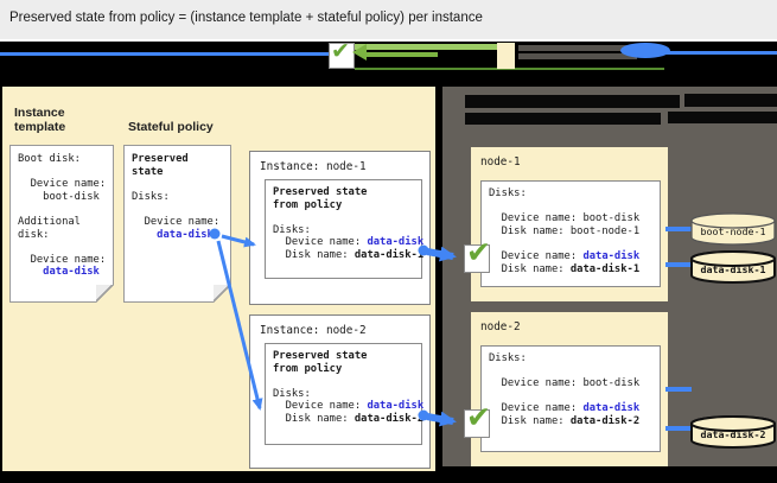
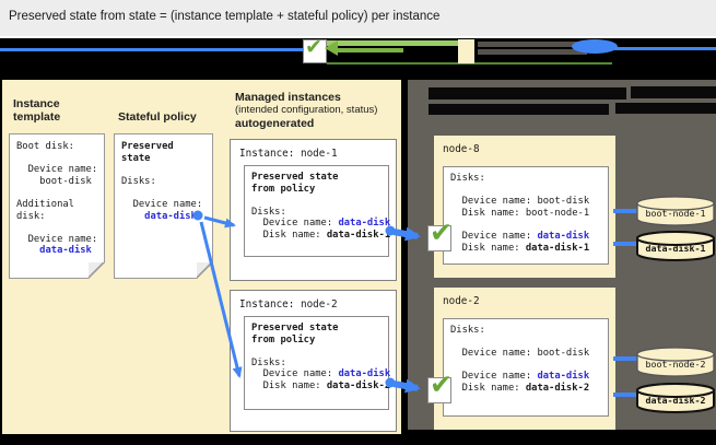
- Preserved state from policy = (instance template + stateful policy) per instance
+ Preserved state from state = (instance template + stateful policy) per instance
  ✔
  Instance
  template
  Stateful policy
+ Managed instances
+ (intended configuration, status)
+ autogenerated
  Boot disk:
  Device name:
  boot-disk
  Additional
  disk:
  Device name:
  data-disk
  Preserved
  state
  Disks:
  Device name:
  data-dis
  Instance: node-1
  Preserved state
  from policy
  Disks:
  Device name: data-disk
  Disk name: data-disk-1
  Instance: node-2
  Preserved state
  from policy
  Disks:
  Device name: data-disk
  Disk name: data-disk-
- node-1
+ node-8
  Disks:
  Device name: boot-disk
  Disk name: boot-node-1
  Device name: data-disk
  Disk name: data-disk-1
  node-2
  Disks:
  Device name: boot-disk
  Device name: data-disk
  Disk name: data-disk-2
  boot-node-1
  data-disk-1
+ boot-node-2
  data-disk-2
  ✔
  ✔
